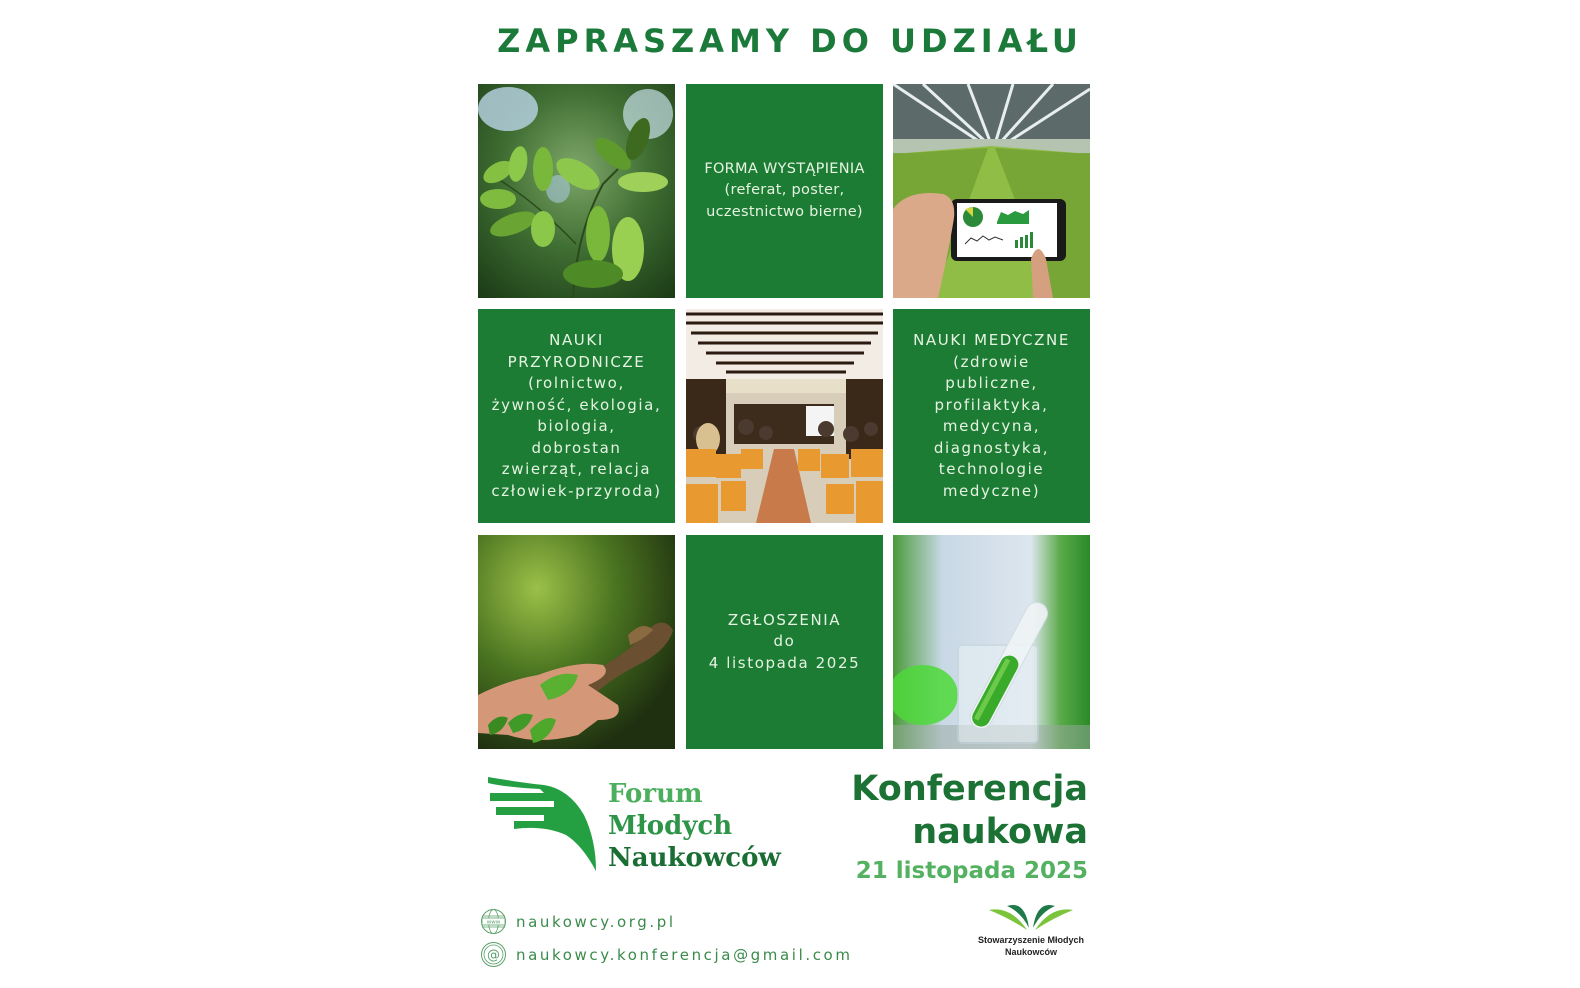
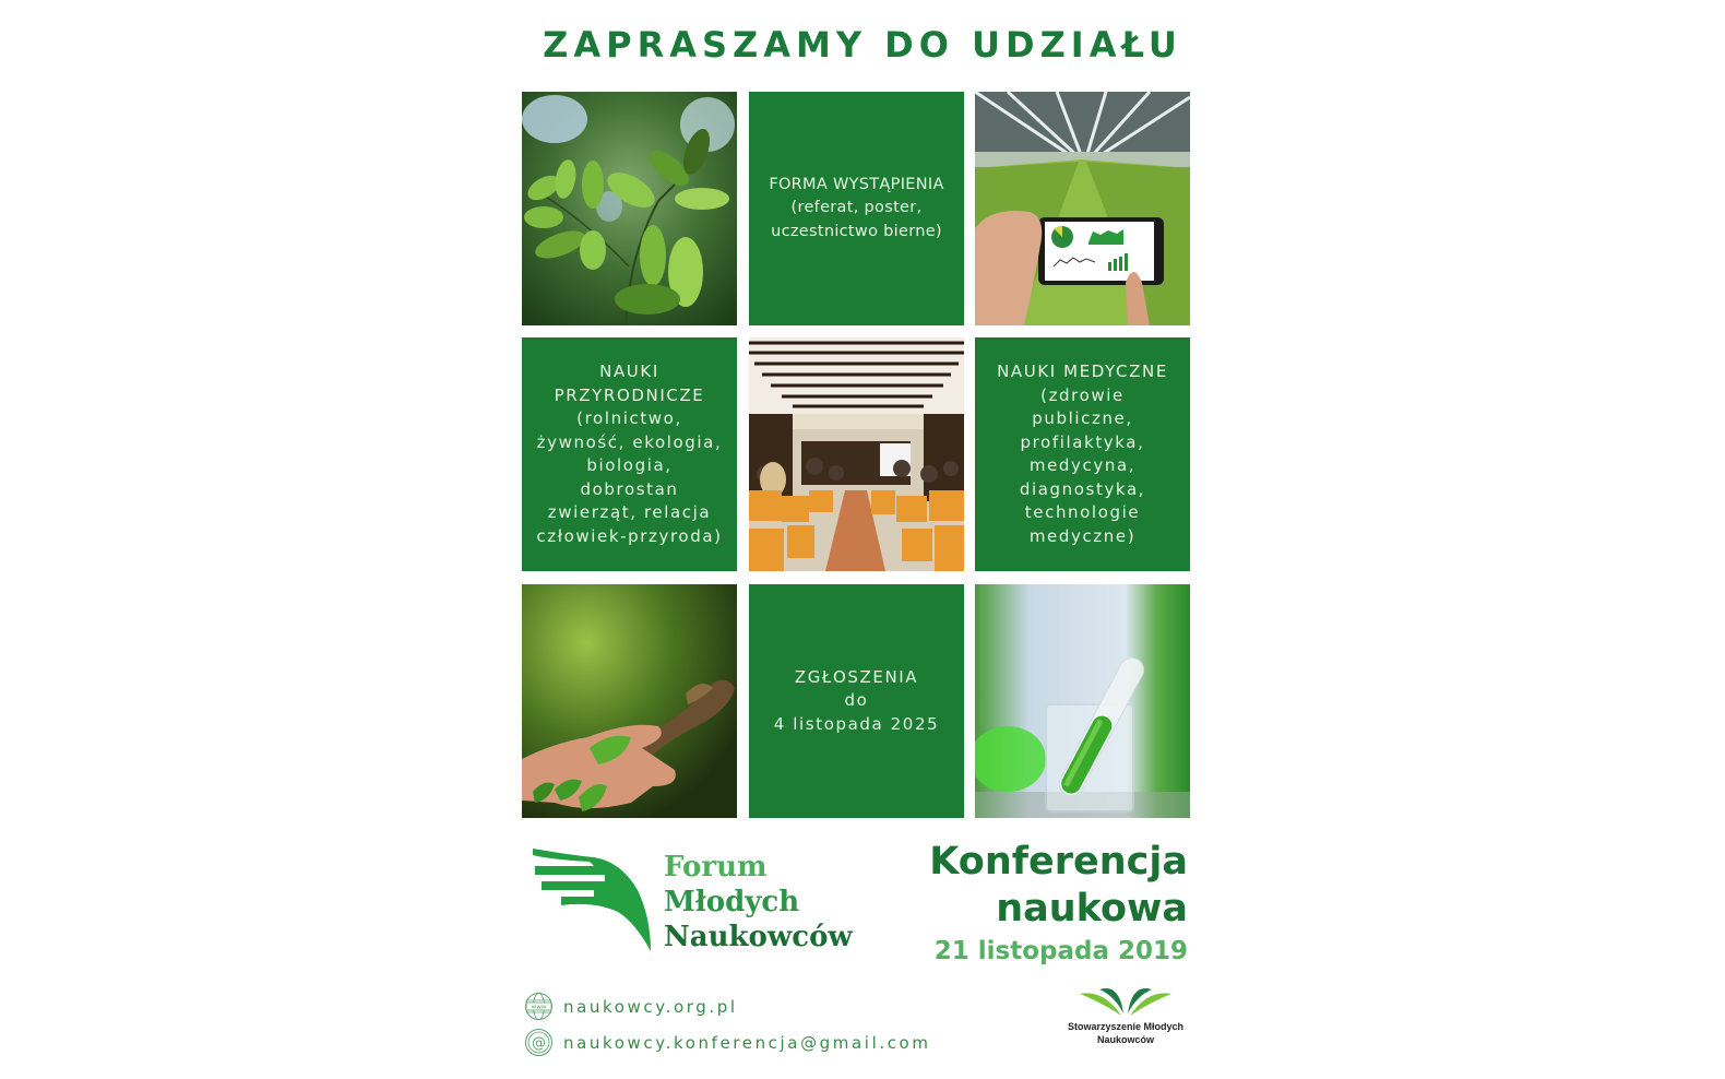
  ZAPRASZAMY DO UDZIAŁU
  FORMA WYSTĄPIENIA
  (referat, poster,
  uczestnictwo bierne)
  NAUKI
  PRZYRODNICZE
  (rolnictwo,
  żywność, ekologia,
  biologia,
  dobrostan
  zwierząt, relacja
  człowiek-przyroda)
  NAUKI MEDYCZNE
  (zdrowie
  publiczne,
  profilaktyka,
  medycyna,
  diagnostyka,
  technologie
  medyczne)
  ZGŁOSZENIA
  do
  4 listopada 2025
  Forum
  Młodych
  Naukowców
  Konferencja
  naukowa
- 21 listopada 2025
+ 21 listopada 2019
  naukowcy.org.pl
  @
  naukowcy.konferencja@gmail.com
  Stowarzyszenie Młodych
  Naukowców
